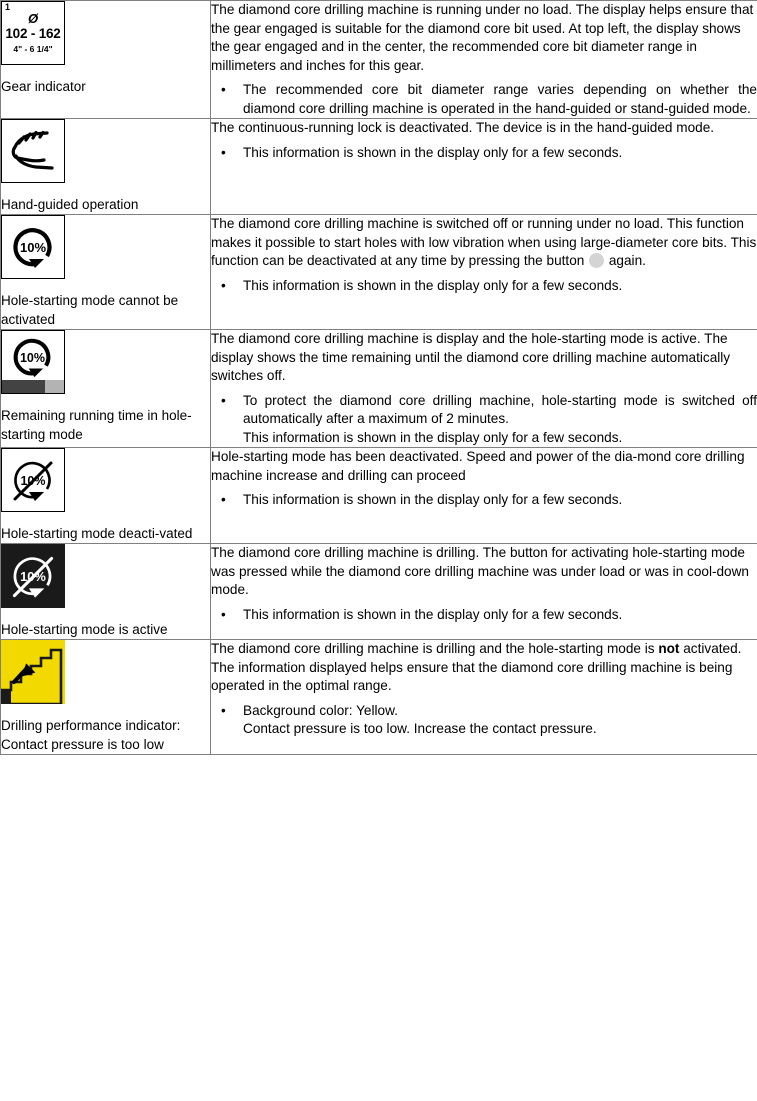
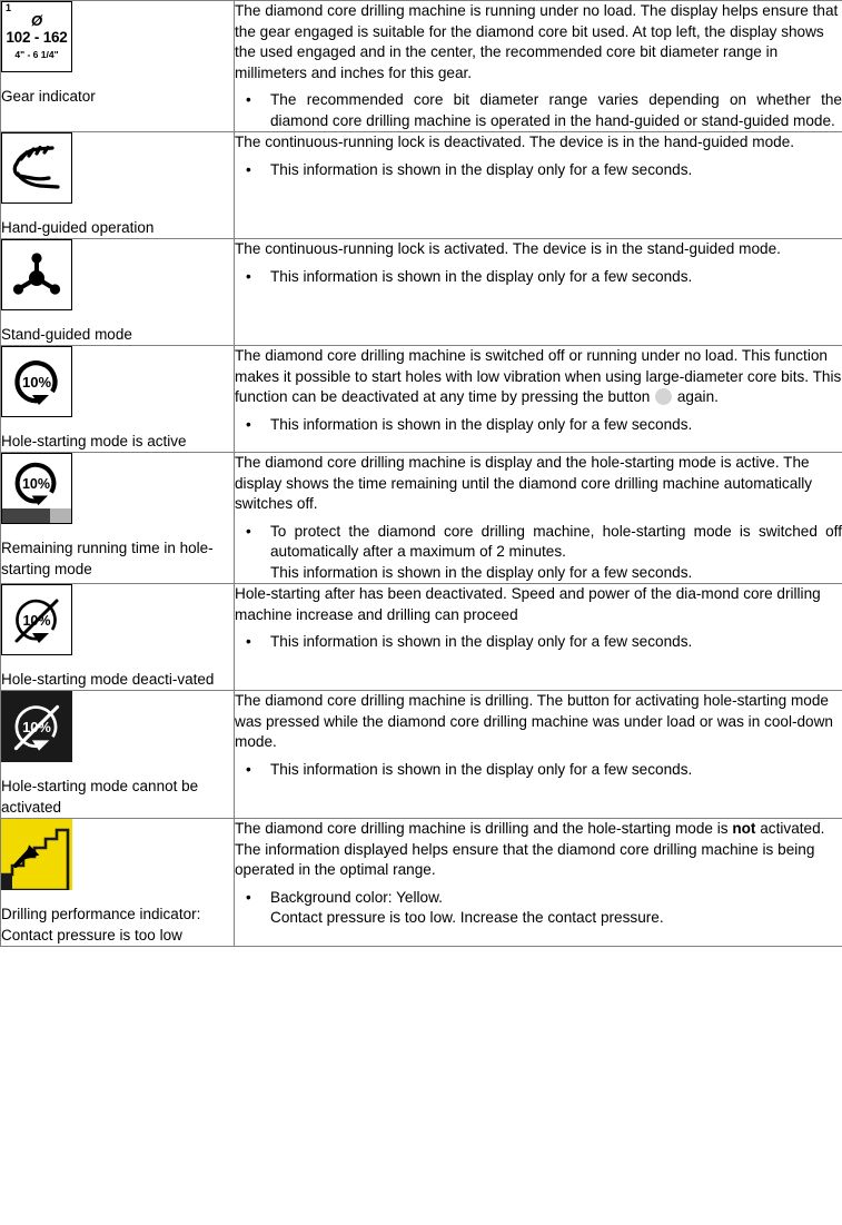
- 1 Ø 102 - 162 4" - 6 1/4" Gear indicator	The diamond core drilling machine is running under no load. The display helps ensure that the gear engaged is suitable for the diamond core bit used. At top left, the display shows the gear engaged and in the center, the recommended core bit diameter range in millimeters and inches for this gear. • The recommended core bit diameter range varies depending on whether the diamond core drilling machine is operated in the hand-guided or stand-guided mode.
+ 1 Ø 102 - 162 4" - 6 1/4" Gear indicator	The diamond core drilling machine is running under no load. The display helps ensure that the gear engaged is suitable for the diamond core bit used. At top left, the display shows the used engaged and in the center, the recommended core bit diameter range in millimeters and inches for this gear. • The recommended core bit diameter range varies depending on whether the diamond core drilling machine is operated in the hand-guided or stand-guided mode.
  Hand-guided operation	The continuous-running lock is deactivated. The device is in the hand-guided mode. • This information is shown in the display only for a few seconds.
+ Stand-guided mode	The continuous-running lock is activated. The device is in the stand-guided mode. • This information is shown in the display only for a few seconds.
- 10% Hole-starting mode cannot be activated	The diamond core drilling machine is switched off or running under no load. This function makes it possible to start holes with low vibration when using large-diameter core bits. This function can be deactivated at any time by pressing the button again. • This information is shown in the display only for a few seconds.
+ 10% Hole-starting mode is active	The diamond core drilling machine is switched off or running under no load. This function makes it possible to start holes with low vibration when using large-diameter core bits. This function can be deactivated at any time by pressing the button again. • This information is shown in the display only for a few seconds.
  10% Remaining running time in hole-starting mode	The diamond core drilling machine is display and the hole-starting mode is active. The display shows the time remaining until the diamond core drilling machine automatically switches off. • To protect the diamond core drilling machine, hole-starting mode is switched off automatically after a maximum of 2 minutes. This information is shown in the display only for a few seconds.
- 1% Hole-starting mode deacti-vated	Hole-starting mode has been deactivated. Speed and power of the dia-mond core drilling machine increase and drilling can proceed • This information is shown in the display only for a few seconds.
+ 1% Hole-starting mode deacti-vated	Hole-starting after has been deactivated. Speed and power of the dia-mond core drilling machine increase and drilling can proceed • This information is shown in the display only for a few seconds.
- 10% Hole-starting mode is active	The diamond core drilling machine is drilling. The button for activating hole-starting mode was pressed while the diamond core drilling machine was under load or was in cool-down mode. • This information is shown in the display only for a few seconds.
+ 10% Hole-starting mode cannot be activated	The diamond core drilling machine is drilling. The button for activating hole-starting mode was pressed while the diamond core drilling machine was under load or was in cool-down mode. • This information is shown in the display only for a few seconds.
  Drilling performance indicator: Contact pressure is too low	The diamond core drilling machine is drilling and the hole-starting mode is not activated. The information displayed helps ensure that the diamond core drilling machine is being operated in the optimal range. • Background color: Yellow. Contact pressure is too low. Increase the contact pressure.
